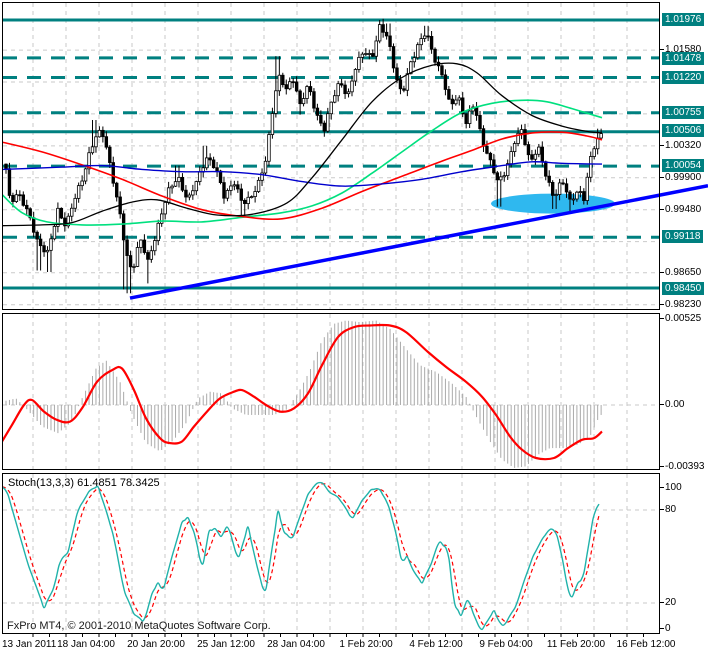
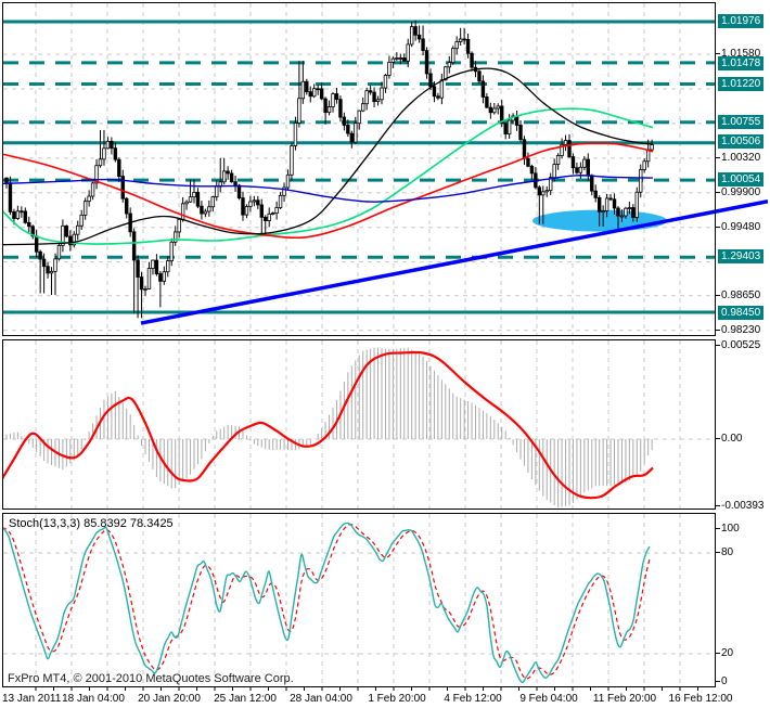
- Stoch(13,3,3) 61.4851 78.3425
+ Stoch(13,3,3) 85.8392 78.3425
  FxPro MT4, © 2001-2010 MetaQuotes Software Corp.
  1.01976
  1.01580
  1.01478
  1.01220
  1.00755
  1.00506
  1.00320
  1.00054
  0.99900
  0.99480
- 0.99118
+ 1.29403
  0.98650
  0.98450
  0.98230
  0.00525
  0.00
  -0.00393
  100
  80
  20
  0
  13 Jan 2011
  18 Jan 04:00
  20 Jan 20:00
  25 Jan 12:00
  28 Jan 04:00
  1 Feb 20:00
  4 Feb 12:00
  9 Feb 04:00
  11 Feb 20:00
  16 Feb 12:00
